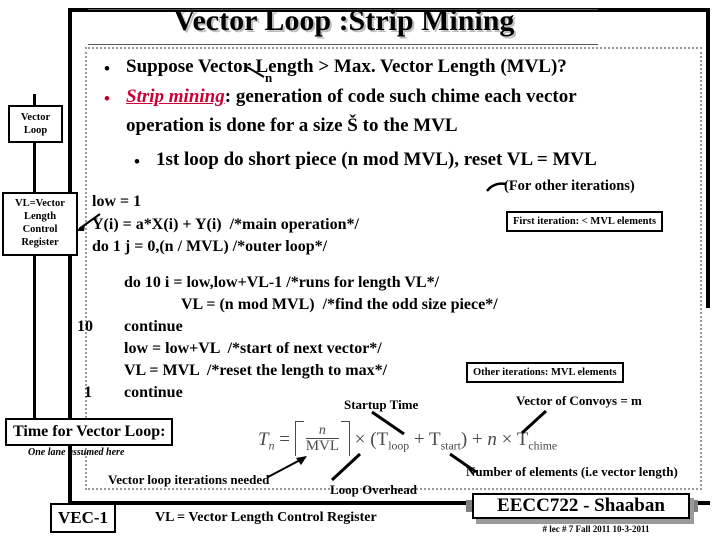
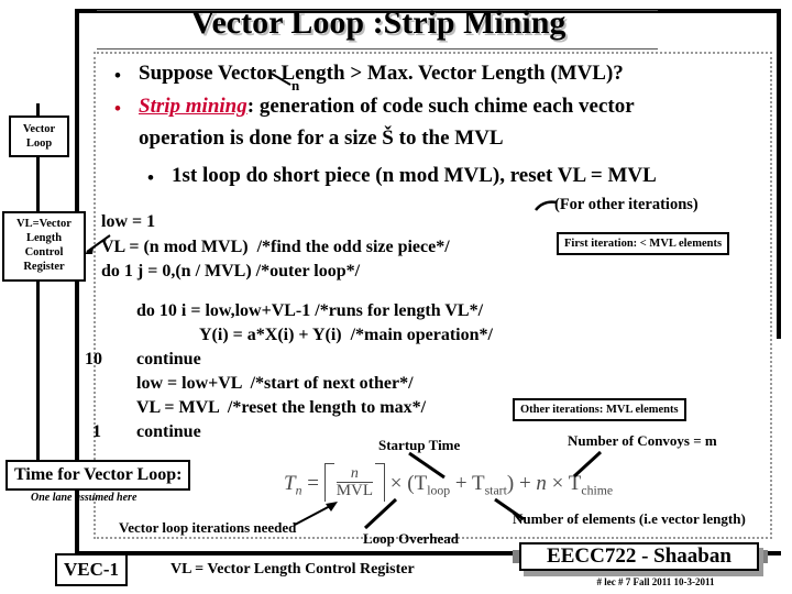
  Vector Loop :Strip Mining
  •
  Suppose Vector Length > Max. Vector Length (MVL)?
  n
  •
  Strip mining: generation of code such chime each vector
  operation is done for a size Š to the MVL
  •
  1st loop do short piece (n mod MVL), reset VL = MVL
  (For other iterations)
  Vector Loop
  VL=Vector Length Control Register
  low = 1
- Y(i) = a*X(i) + Y(i) /*main operation*/
+ VL = (n mod MVL) /*find the odd size piece*/
  do 1 j = 0,(n / MVL) /*outer loop*/
  do 10 i = low,low+VL-1 /*runs for length VL*/
- VL = (n mod MVL) /*find the odd size piece*/
+ Y(i) = a*X(i) + Y(i) /*main operation*/
  10
  continue
- low = low+VL /*start of next vector*/
+ low = low+VL /*start of next other*/
  VL = MVL /*reset the length to max*/
  1
  continue
  First iteration: < MVL elements
  Other iterations: MVL elements
  Time for Vector Loop:
  One lane assumed here
  Tn =
  n
  MVL
  × (Tloop + Tstart) + n × Tchime
  Startup Time
- Vector of Convoys = m
+ Number of Convoys = m
  Number of elements (i.e vector length)
  Loop Overhead
  Vector loop iterations needed
  VEC-1
  VL = Vector Length Control Register
  EECC722 - Shaaban
  # lec # 7 Fall 2011 10-3-2011
